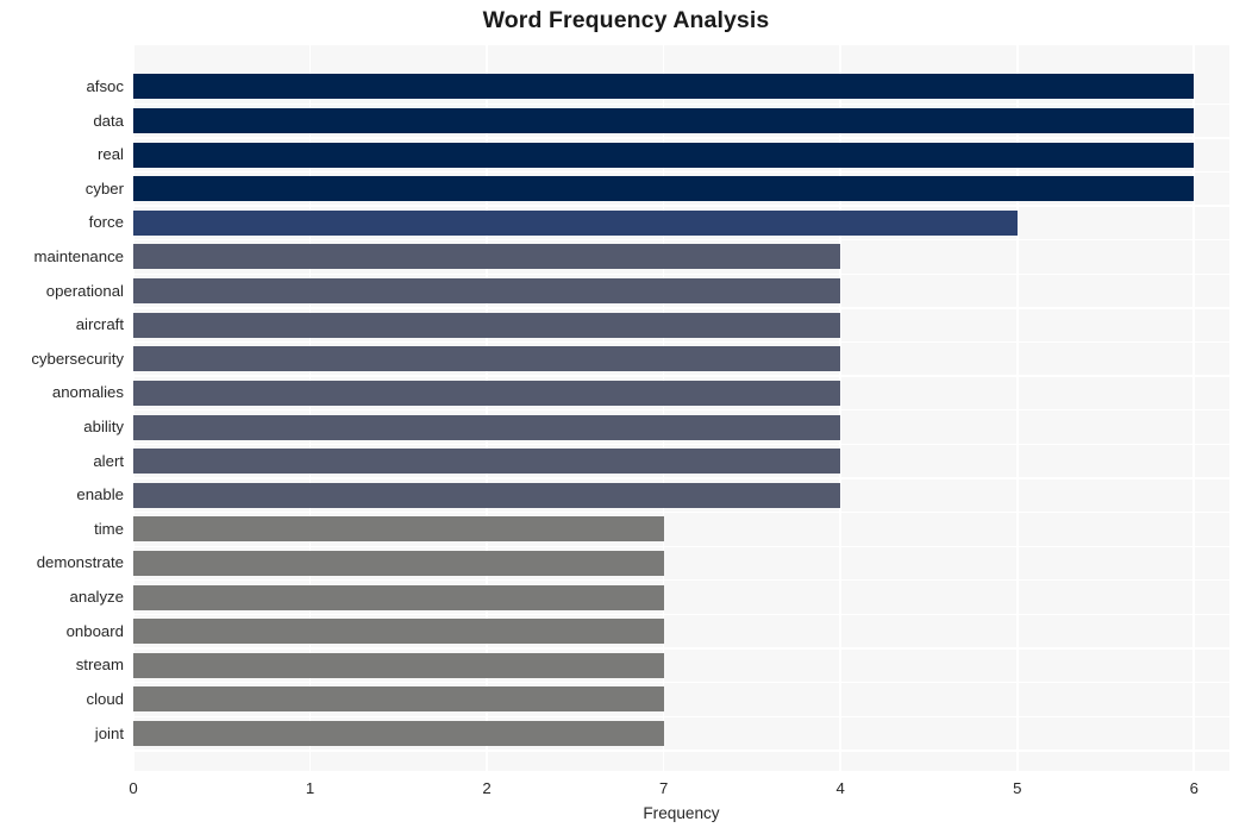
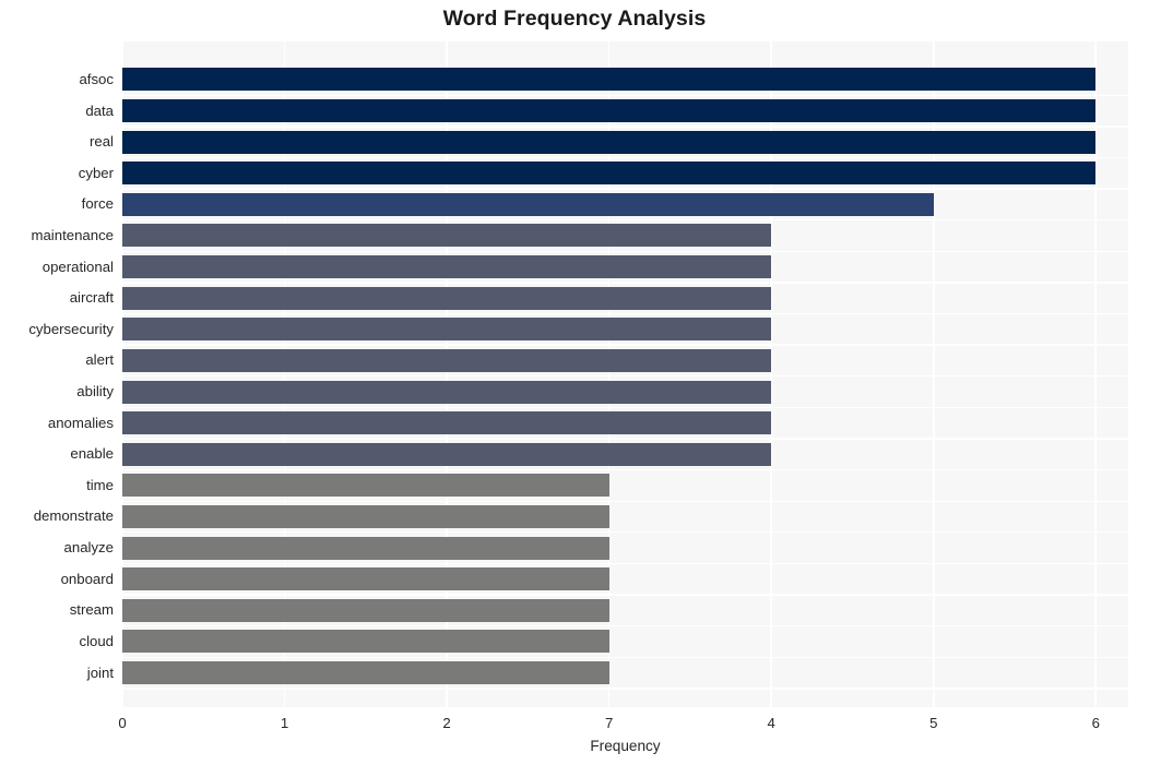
  Word Frequency Analysis
  afsoc
  data
  real
  cyber
  force
  maintenance
  operational
  aircraft
  cybersecurity
- anomalies
+ alert
  ability
- alert
+ anomalies
  enable
  time
  demonstrate
  analyze
  onboard
  stream
  cloud
  joint
  Frequency
  0
  1
  2
  7
  4
  5
  6
